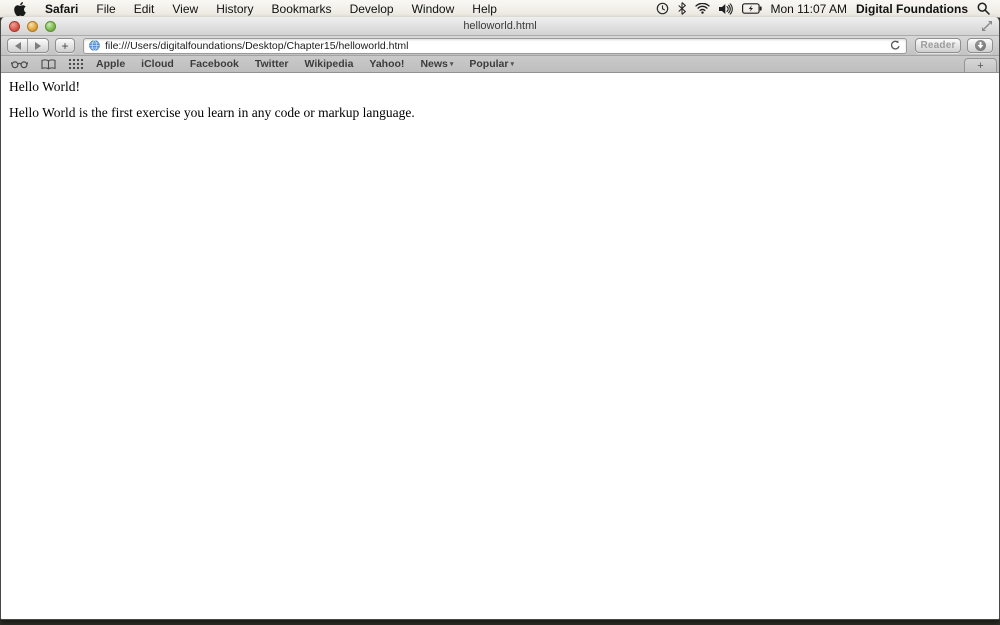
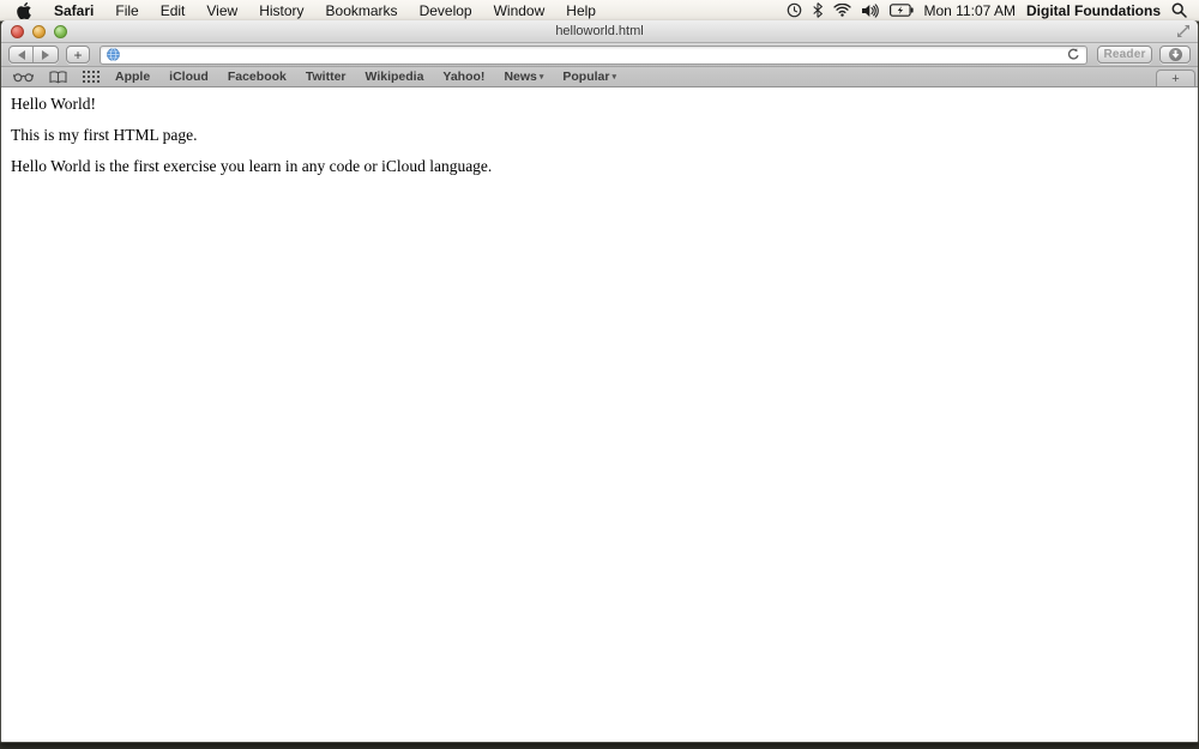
  Safari
  File
  Edit
  View
  History
  Bookmarks
  Develop
  Window
  Help
  Mon 11:07 AM
  Digital Foundations
  helloworld.html
  +
- file:///Users/digitalfoundations/Desktop/Chapter15/helloworld.html
  Reader
  Apple
  iCloud
  Facebook
  Twitter
  Wikipedia
  Yahoo!
  News
  Popular
  +
  Hello World!
+ This is my first HTML page.
- Hello World is the first exercise you learn in any code or markup language.
+ Hello World is the first exercise you learn in any code or iCloud language.
